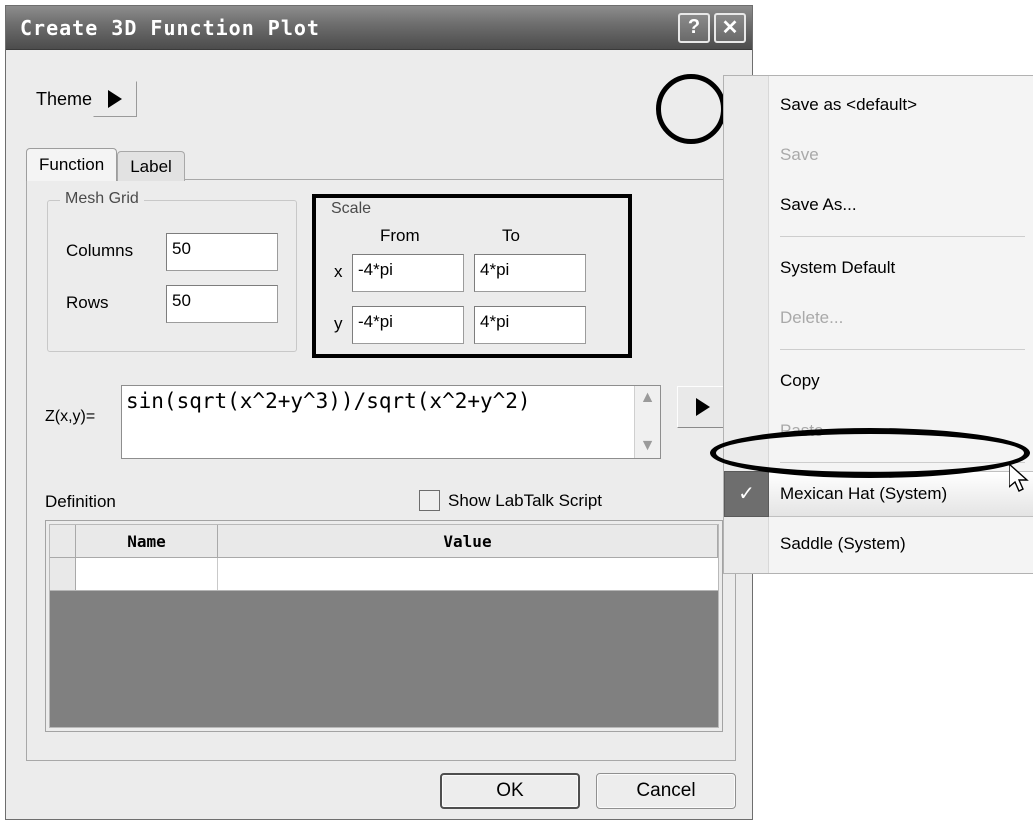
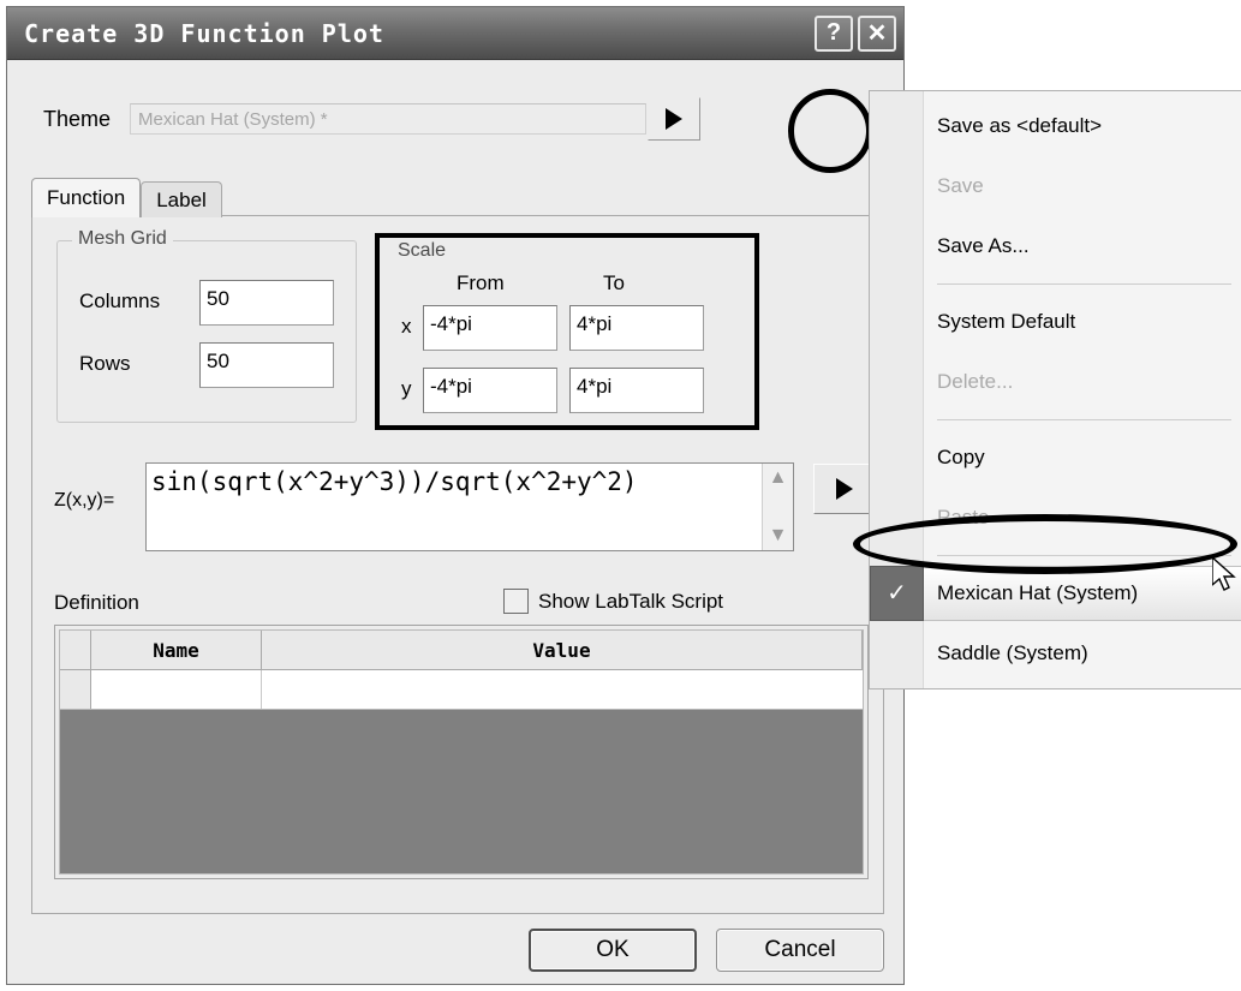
  Create 3D Function Plot
  ?
  ✕
  Theme
+ Mexican Hat (System) *
  Function
  Label
  Mesh Grid
  Columns
  50
  Rows
  50
  Scale
  From
  To
  x
  -4*pi
  4*pi
  y
  -4*pi
  4*pi
  Z(x,y)=
  sin(sqrt(x^2+y^3))/sqrt(x^2+y^2)
  ▲
  ▼
  Definition
  Show LabTalk Script
  Name
  Value
  OK
  Cancel
  Save as <default>
  Save
  Save As...
  System Default
  Delete...
  Copy
  Paste
  ✓
  Mexican Hat (System)
  Saddle (System)
